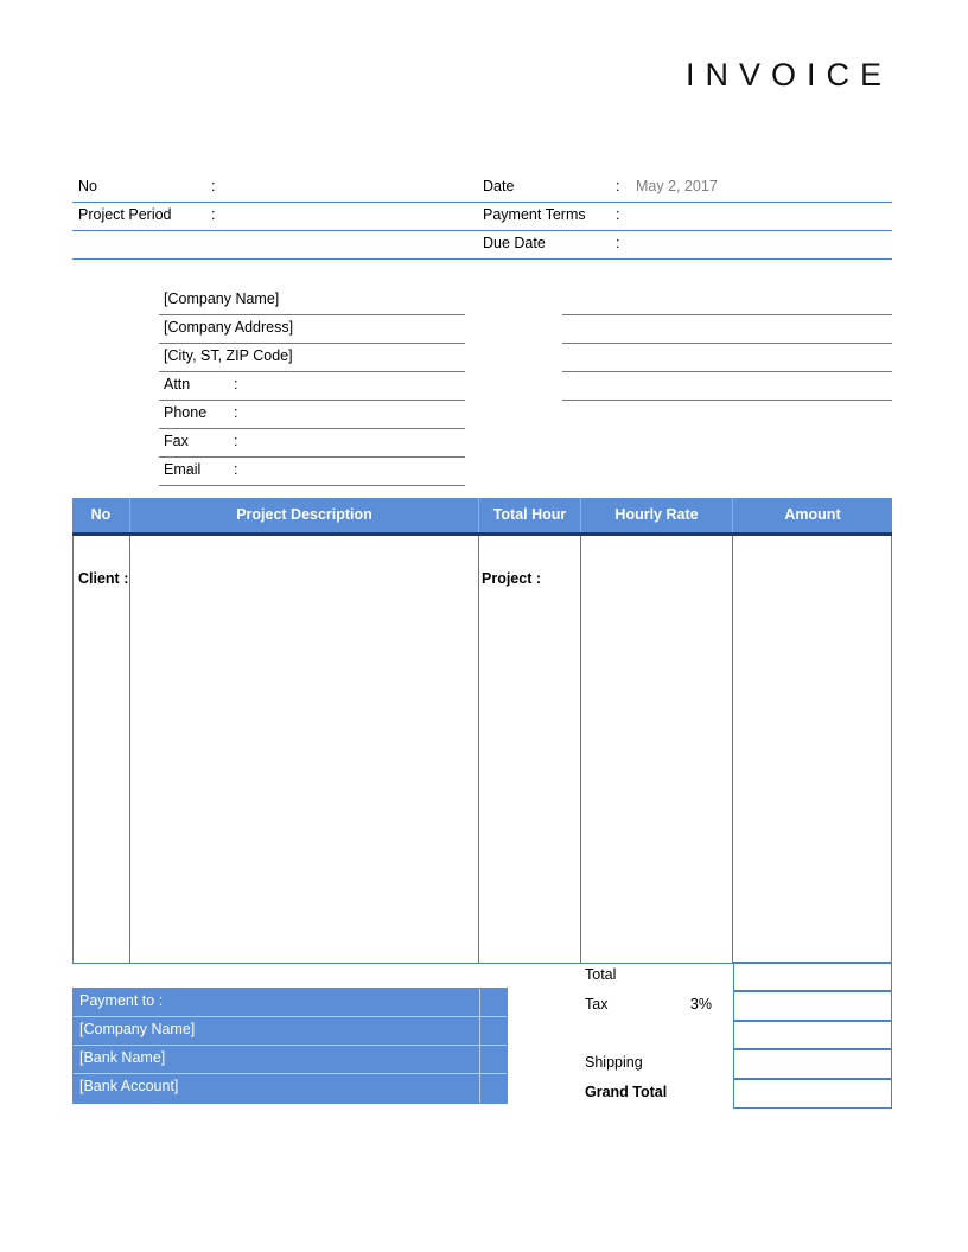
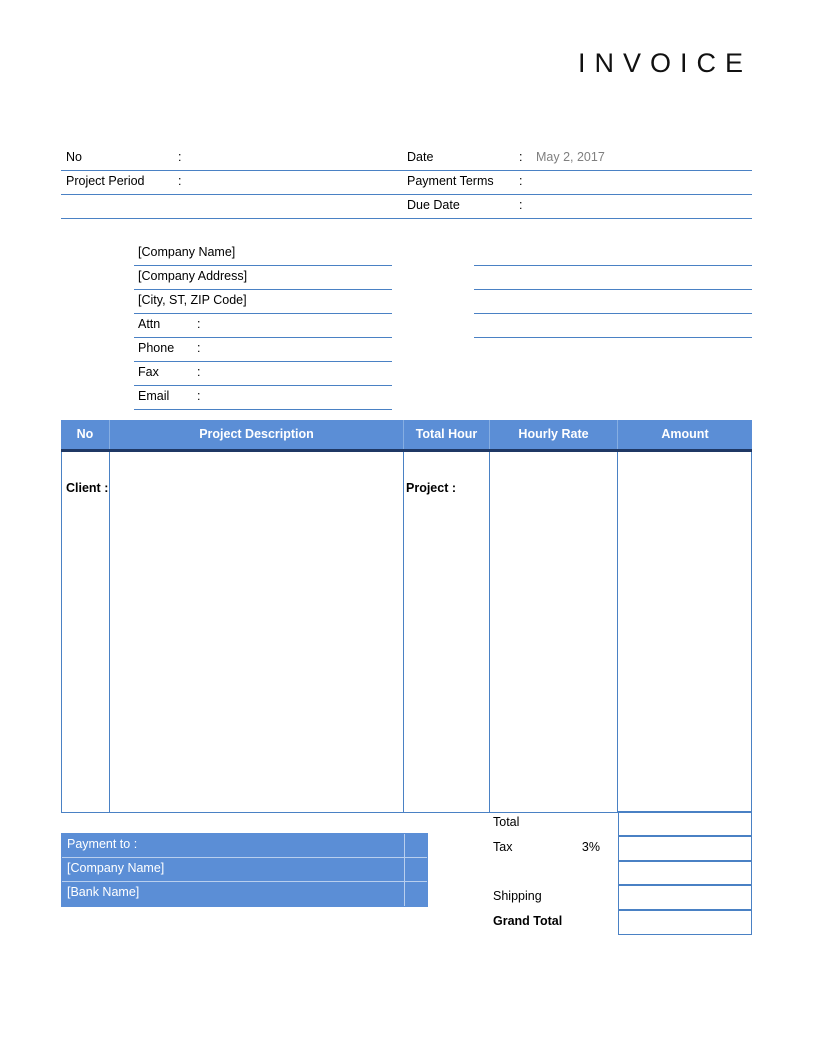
  INVOICE
  No
  :
  Date
  :
  May 2, 2017
  Project Period
  :
  Payment Terms
  :
  Due Date
  :
  Client :
  Project :
  [Company Name]
  [Company Address]
  [City, ST, ZIP Code]
  Attn
  :
  Phone
  :
  Fax
  :
  Email
  :
  No
  Project Description
  Total Hour
  Hourly Rate
  Amount
  Payment to :
  [Company Name]
  [Bank Name]
- [Bank Account]
  Total
  Tax
  3%
  Shipping
  Grand Total
